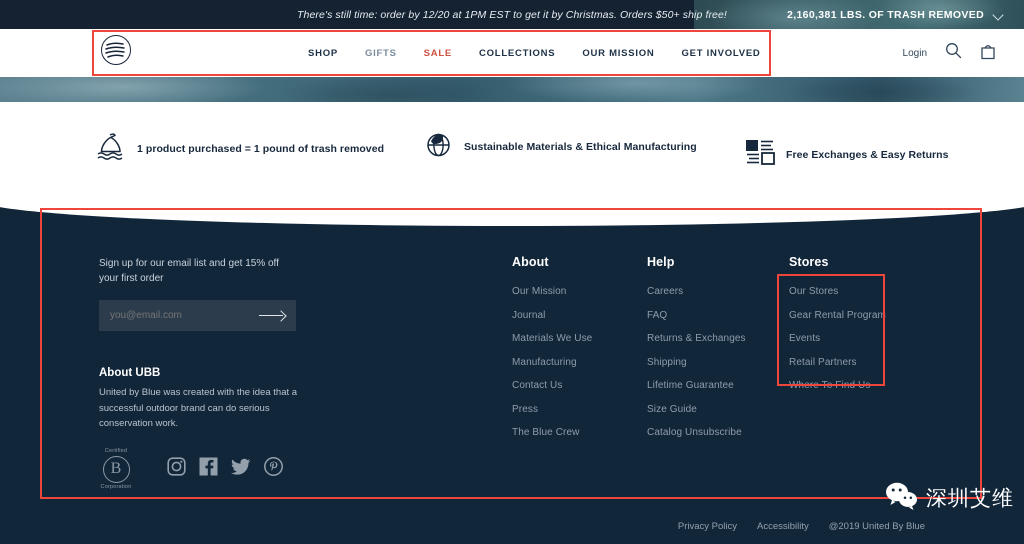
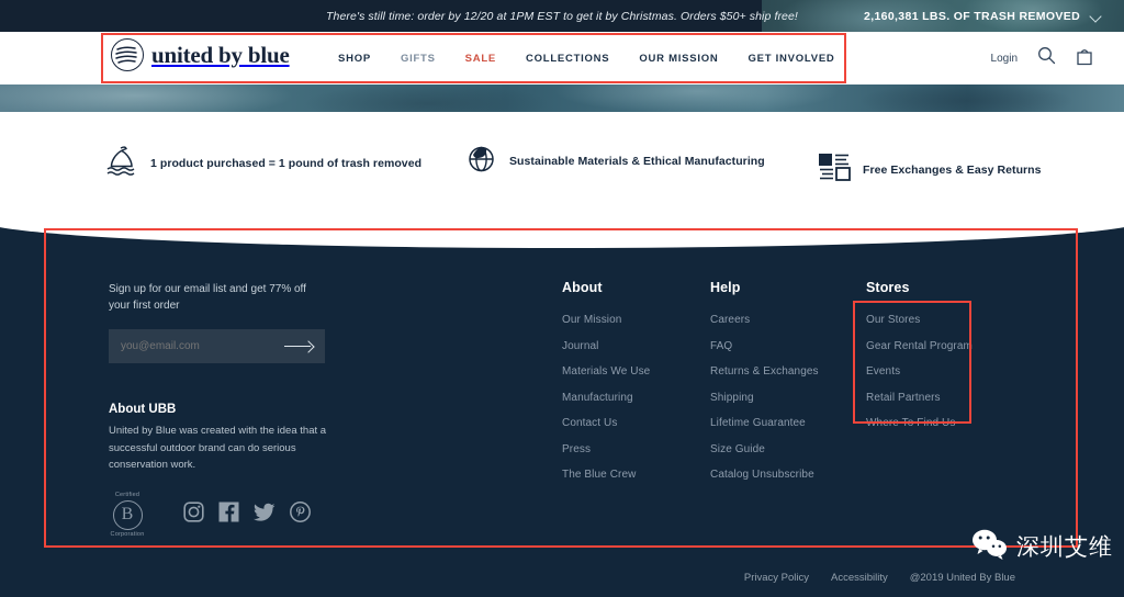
  There's still time: order by 12/20 at 1PM EST to get it by Christmas. Orders $50+ ship free!
  2,160,381 LBS. OF TRASH REMOVED
+ united by blue
  SHOP
  GIFTS
  SALE
  COLLECTIONS
  OUR MISSION
  GET INVOLVED
  Login
  1 product purchased = 1 pound of trash removed
  Sustainable Materials & Ethical Manufacturing
  Free Exchanges & Easy Returns
- Sign up for our email list and get 15% off your first order
+ Sign up for our email list and get 77% off your first order
  you@email.com
  About UBB
  United by Blue was created with the idea that a successful outdoor brand can do serious conservation work.
  About
  Our Mission
  Journal
  Materials We Use
  Manufacturing
  Contact Us
  Press
  The Blue Crew
  Help
  Careers
  FAQ
  Returns & Exchanges
  Shipping
  Lifetime Guarantee
  Size Guide
  Catalog Unsubscribe
  Stores
  Our Stores
  Gear Rental Program
  Events
  Retail Partners
  Where To Find Us
  B
  Privacy Policy
  Accessibility
  @2019 United By Blue
  深圳艾维
